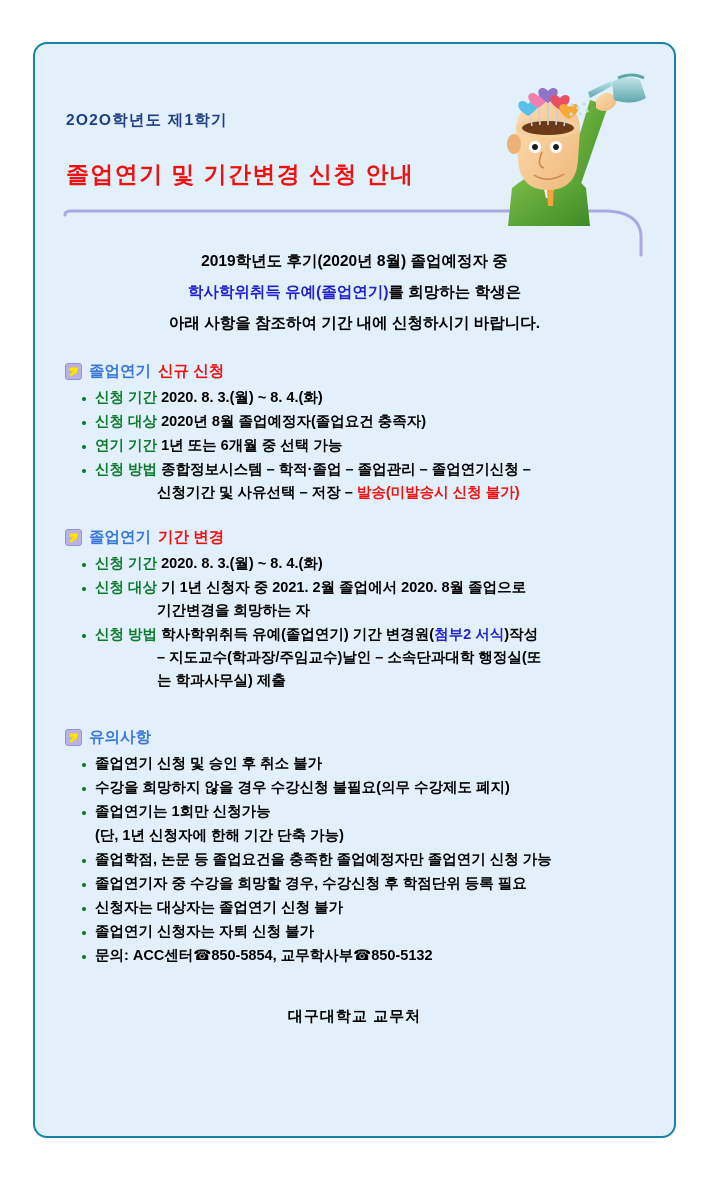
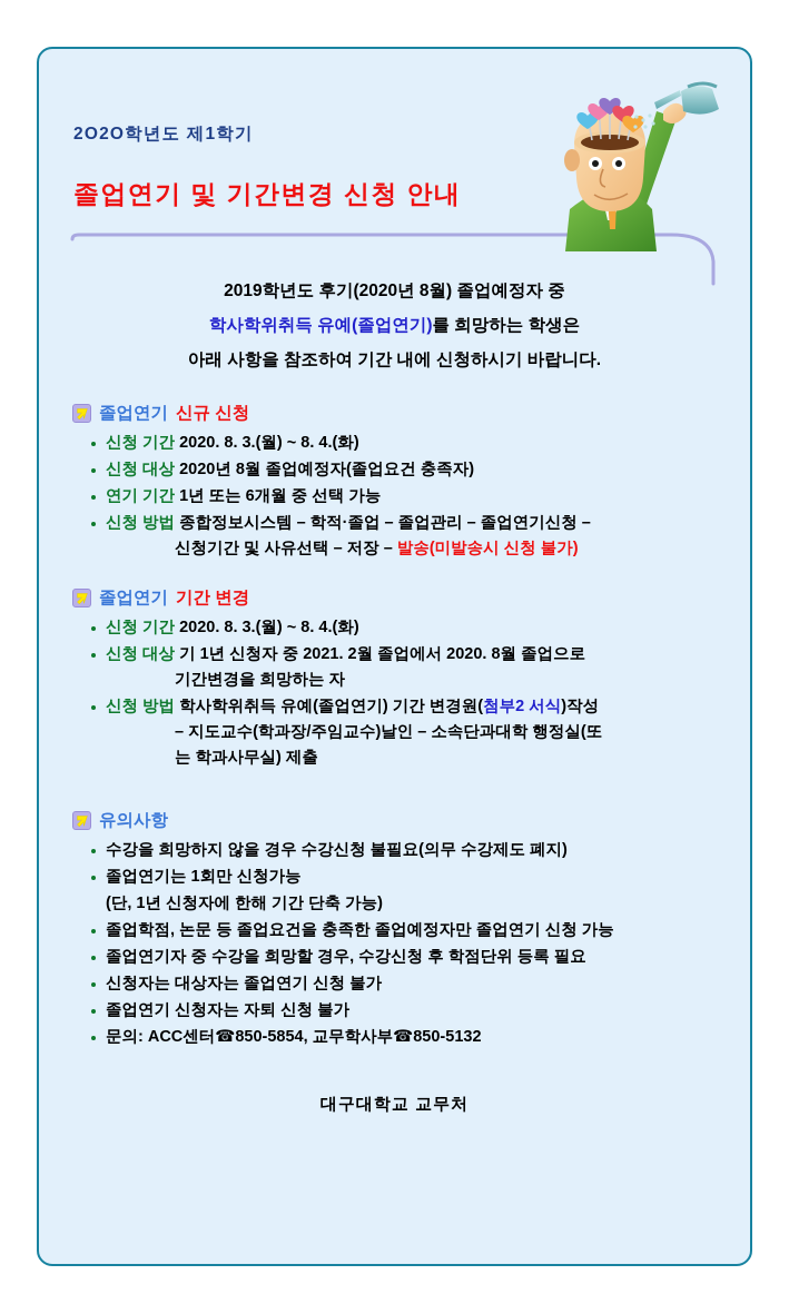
  2O2O학년도 제1학기
  졸업연기 및 기간변경 신청 안내
  2019학년도 후기(2020년 8월) 졸업예정자 중
  학사학위취득 유예(졸업연기)를 희망하는 학생은
  아래 사항을 참조하여 기간 내에 신청하시기 바랍니다.
  졸업연기
  신규 신청
  신청 기간 2020. 8. 3.(월) ~ 8. 4.(화)
  신청 대상 2020년 8월 졸업예정자(졸업요건 충족자)
  연기 기간 1년 또는 6개월 중 선택 가능
  신청 방법 종합정보시스템 – 학적·졸업 – 졸업관리 – 졸업연기신청 –
  신청기간 및 사유선택 – 저장 – 발송(미발송시 신청 불가)
  졸업연기
  기간 변경
  신청 기간 2020. 8. 3.(월) ~ 8. 4.(화)
  신청 대상 기 1년 신청자 중 2021. 2월 졸업에서 2020. 8월 졸업으로
  기간변경을 희망하는 자
  신청 방법 학사학위취득 유예(졸업연기) 기간 변경원(첨부2 서식)작성
  – 지도교수(학과장/주임교수)날인 – 소속단과대학 행정실(또
  는 학과사무실) 제출
  유의사항
- 졸업연기 신청 및 승인 후 취소 불가
  수강을 희망하지 않을 경우 수강신청 불필요(의무 수강제도 폐지)
  졸업연기는 1회만 신청가능
  (단, 1년 신청자에 한해 기간 단축 가능)
  졸업학점, 논문 등 졸업요건을 충족한 졸업예정자만 졸업연기 신청 가능
  졸업연기자 중 수강을 희망할 경우, 수강신청 후 학점단위 등록 필요
  신청자는 대상자는 졸업연기 신청 불가
  졸업연기 신청자는 자퇴 신청 불가
  문의: ACC센터☎850-5854, 교무학사부☎850-5132
  대구대학교 교무처
